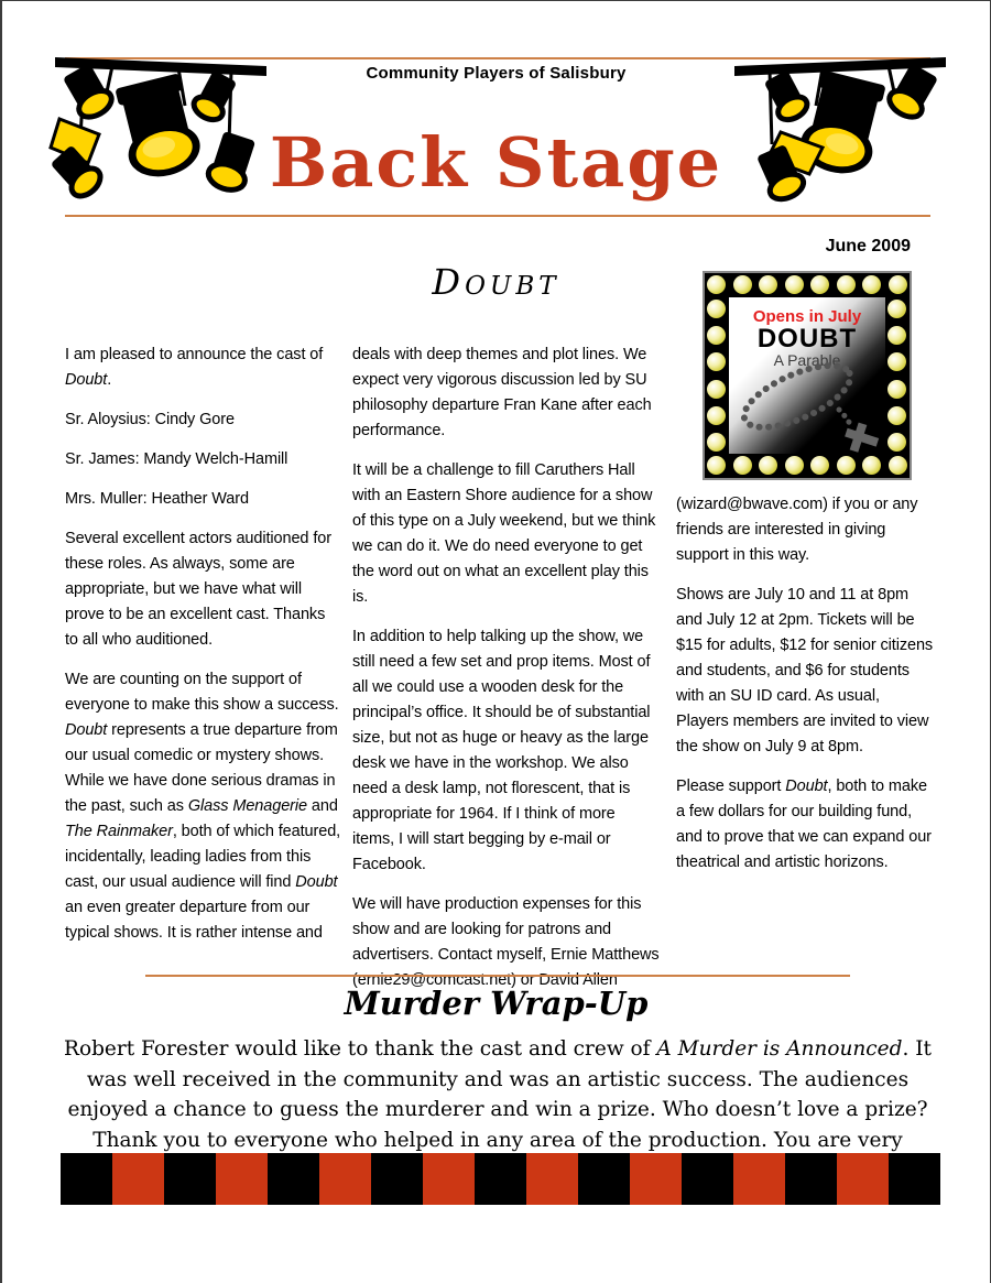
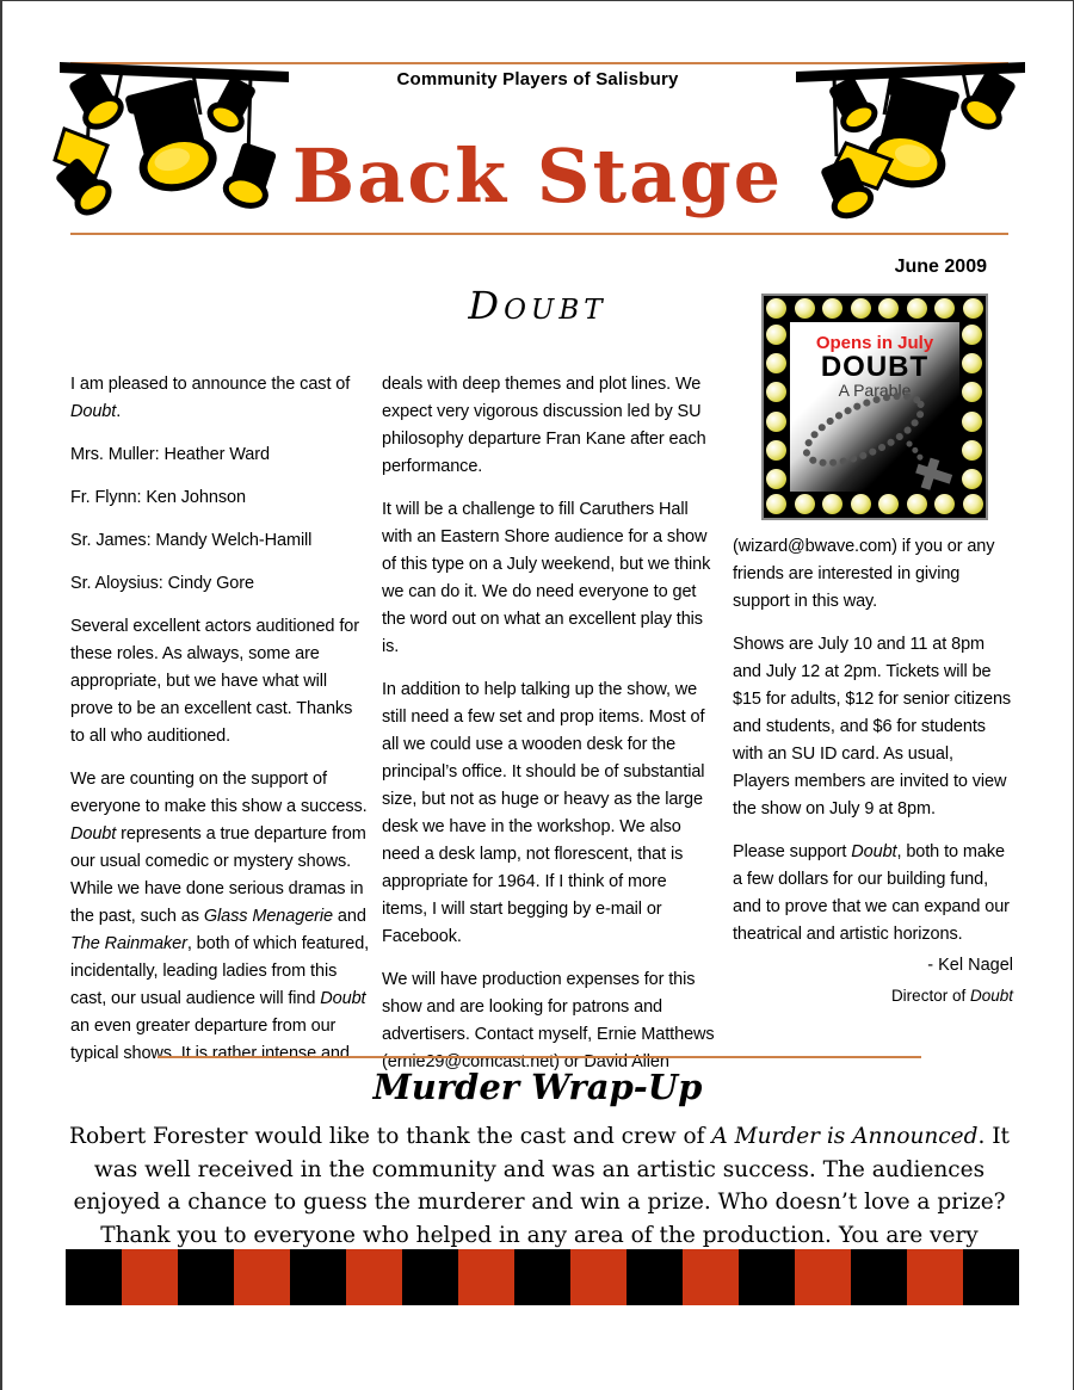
  Community Players of Salisbury
  Back Stage
  June 2009
  DOUBT
  I am pleased to announce the cast of Doubt.
- Sr. Aloysius: Cindy Gore
+ Mrs. Muller: Heather Ward
+ Fr. Flynn: Ken Johnson
  Sr. James: Mandy Welch-Hamill
- Mrs. Muller: Heather Ward
+ Sr. Aloysius: Cindy Gore
  Several excellent actors auditioned for these roles. As always, some are appropriate, but we have what will prove to be an excellent cast. Thanks to all who auditioned.
  We are counting on the support of everyone to make this show a success. Doubt represents a true departure from our usual comedic or mystery shows. While we have done serious dramas in the past, such as Glass Menagerie and The Rainmaker, both of which featured, incidentally, leading ladies from this cast, our usual audience will find Doubt an even greater departure from our typical shows. It is rather intense and
  deals with deep themes and plot lines. We expect very vigorous discussion led by SU philosophy departure Fran Kane after each performance.
  It will be a challenge to fill Caruthers Hall with an Eastern Shore audience for a show of this type on a July weekend, but we think we can do it. We do need everyone to get the word out on what an excellent play this is.
  In addition to help talking up the show, we still need a few set and prop items. Most of all we could use a wooden desk for the principal’s office. It should be of substantial size, but not as huge or heavy as the large desk we have in the workshop. We also need a desk lamp, not florescent, that is appropriate for 1964. If I think of more items, I will start begging by e-mail or Facebook.
  We will have production expenses for this show and are looking for patrons and advertisers. Contact myself, Ernie Matthews (ernie29@comcast.net) or David Allen
  (wizard@bwave.com) if you or any friends are interested in giving support in this way.
  Shows are July 10 and 11 at 8pm and July 12 at 2pm. Tickets will be $15 for adults, $12 for senior citizens and students, and $6 for students with an SU ID card. As usual, Players members are invited to view the show on July 9 at 8pm.
  Please support Doubt, both to make a few dollars for our building fund, and to prove that we can expand our theatrical and artistic horizons.
+ - Kel Nagel
+ Director of Doubt
  Opens in July
  DOUBT
  A Parable
  Murder Wrap-Up
  Robert Forester would like to thank the cast and crew of A Murder is Announced. It was well received in the community and was an artistic success. The audiences enjoyed a chance to guess the murderer and win a prize. Who doesn’t love a prize? Thank you to everyone who helped in any area of the production. You are very
